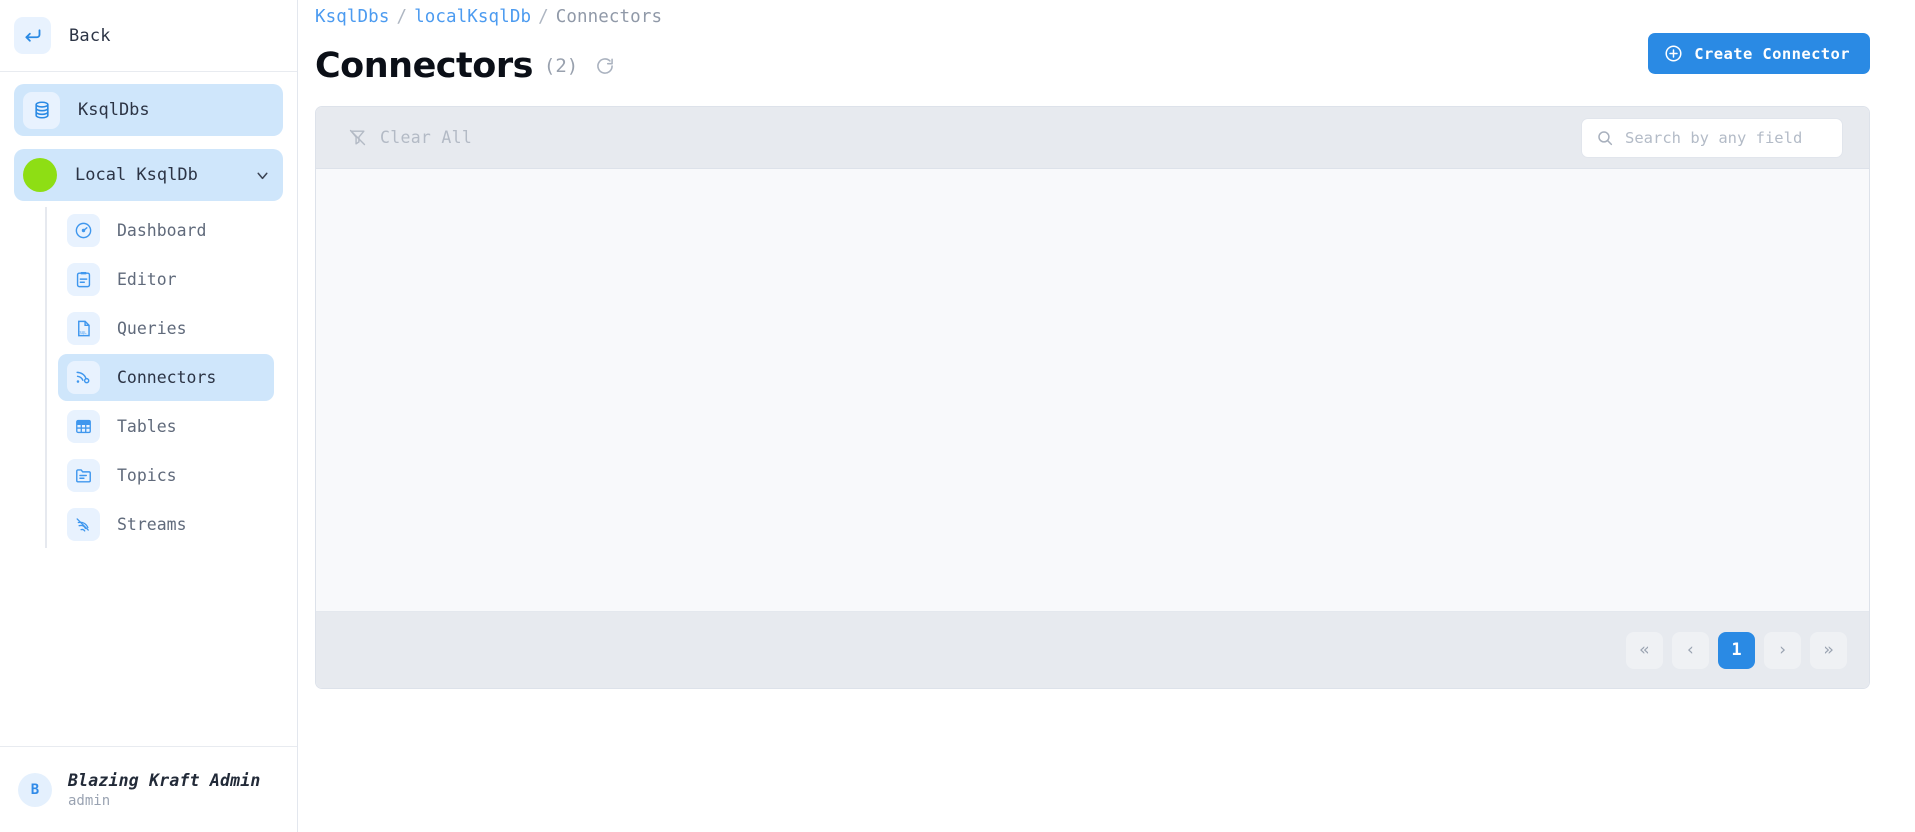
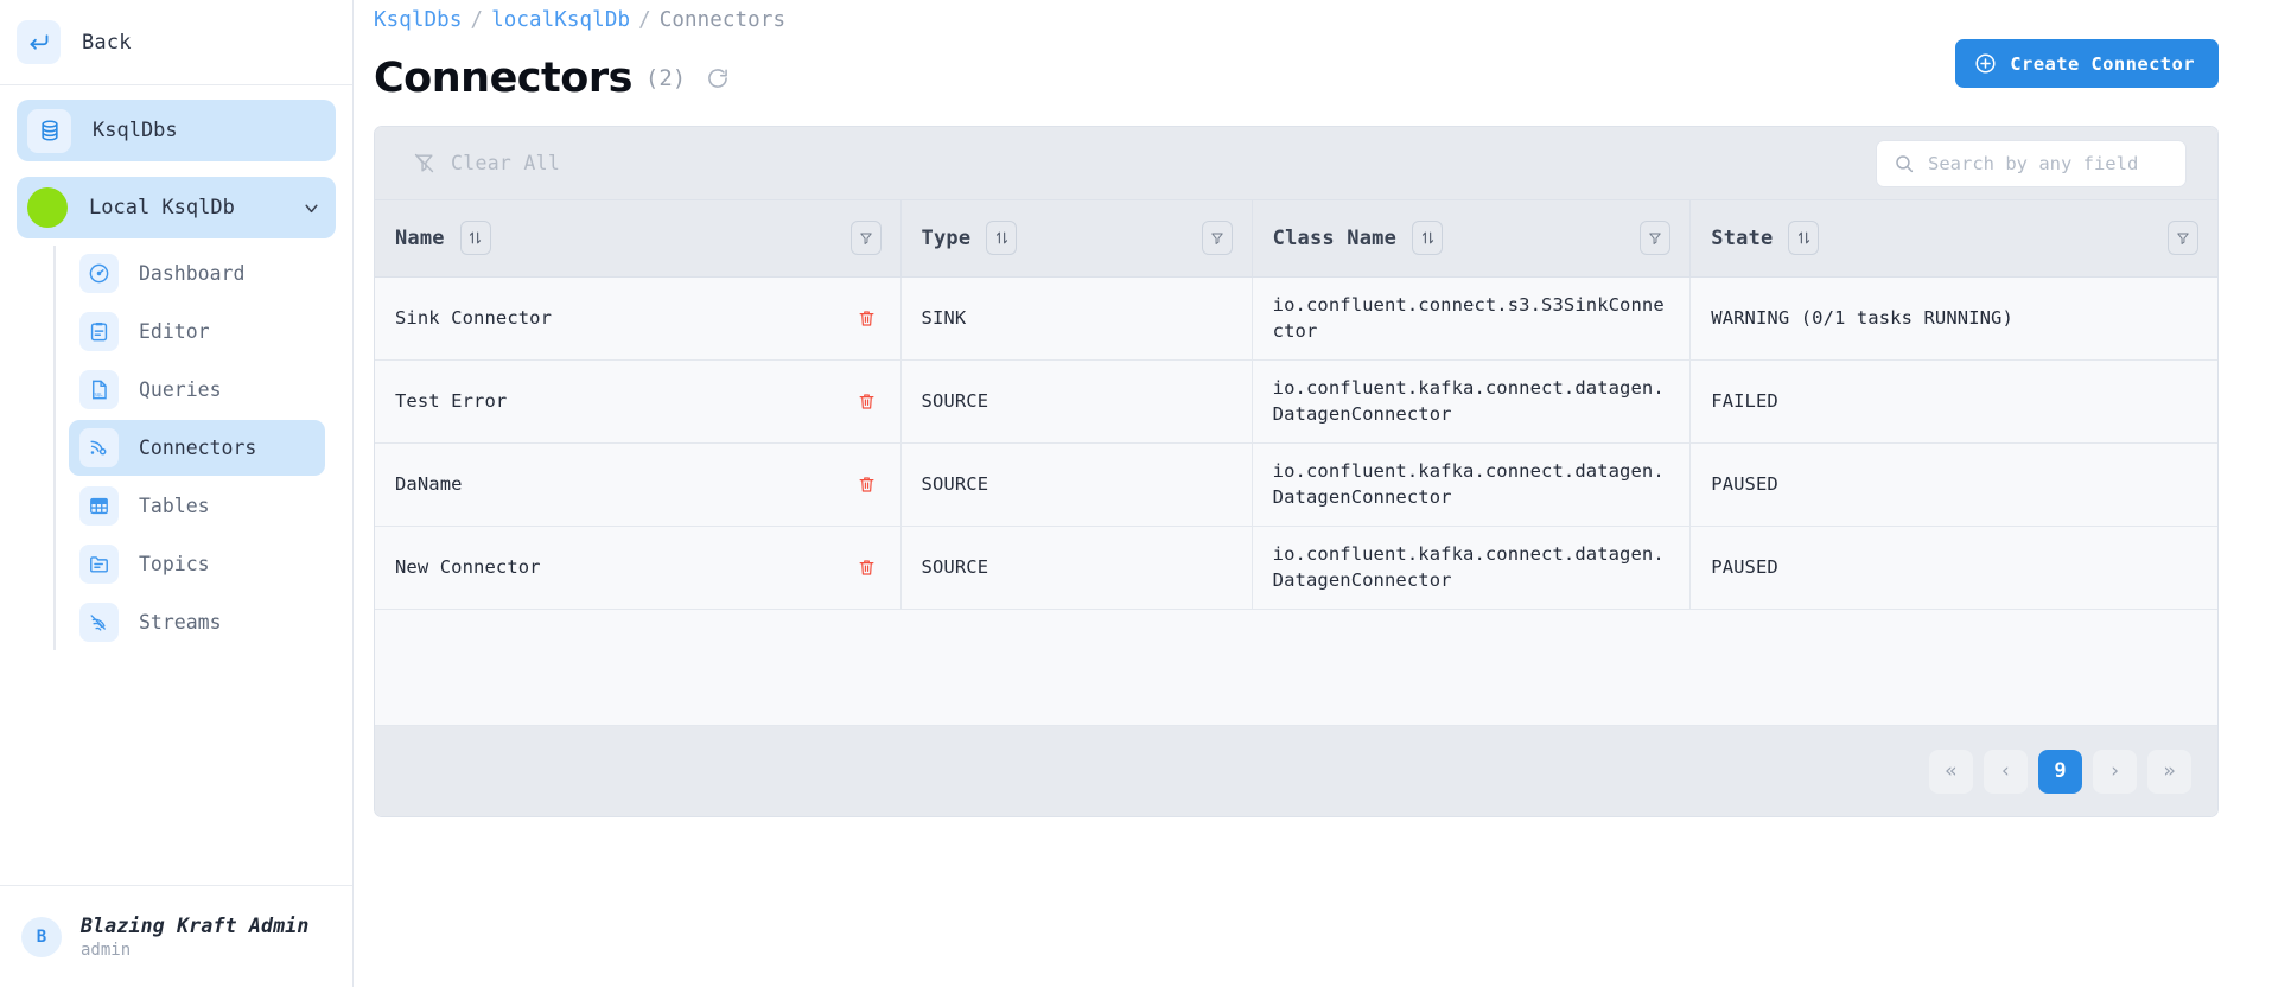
  Back
  KsqlDbs
  Local KsqlDb
  Dashboard
  Editor
  Queries
  Connectors
  Tables
  Topics
  Streams
  B
  Blazing Kraft Admin
  admin
  KsqlDbs
  /
  localKsqlDb
  /
  Connectors
  Connectors
  (2)
  Create Connector
  Clear All
  Search by any field
+ Name	Type	Class Name	State
+ Sink Connector	SINK	io.confluent.connect.s3.S3SinkConnector	WARNING (0/1 tasks RUNNING)
+ Test Error	SOURCE	io.confluent.kafka.connect.datagen.DatagenConnector	FAILED
+ DaName	SOURCE	io.confluent.kafka.connect.datagen.DatagenConnector	PAUSED
+ New Connector	SOURCE	io.confluent.kafka.connect.datagen.DatagenConnector	PAUSED
  «
  ‹
- 1
+ 9
  ›
  »
